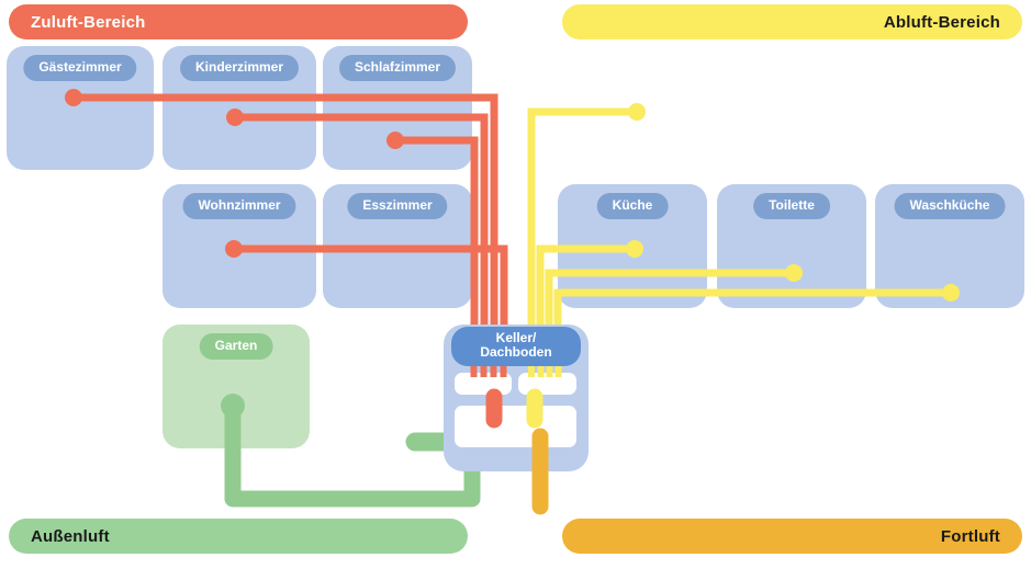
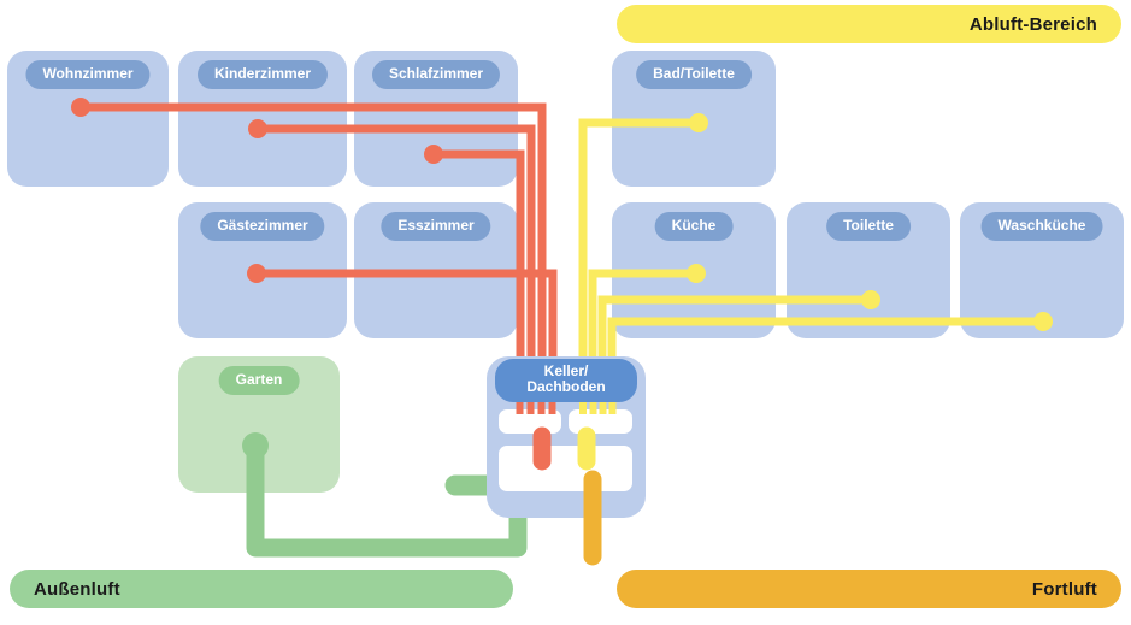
- Zuluft-Bereich
  Abluft-Bereich
  Außenluft
  Fortluft
- Gästezimmer
+ Wohnzimmer
  Kinderzimmer
  Schlafzimmer
- Wohnzimmer
+ Gästezimmer
  Esszimmer
+ Bad/Toilette
  Küche
  Toilette
  Waschküche
  Garten
  Keller/
  Dachboden
